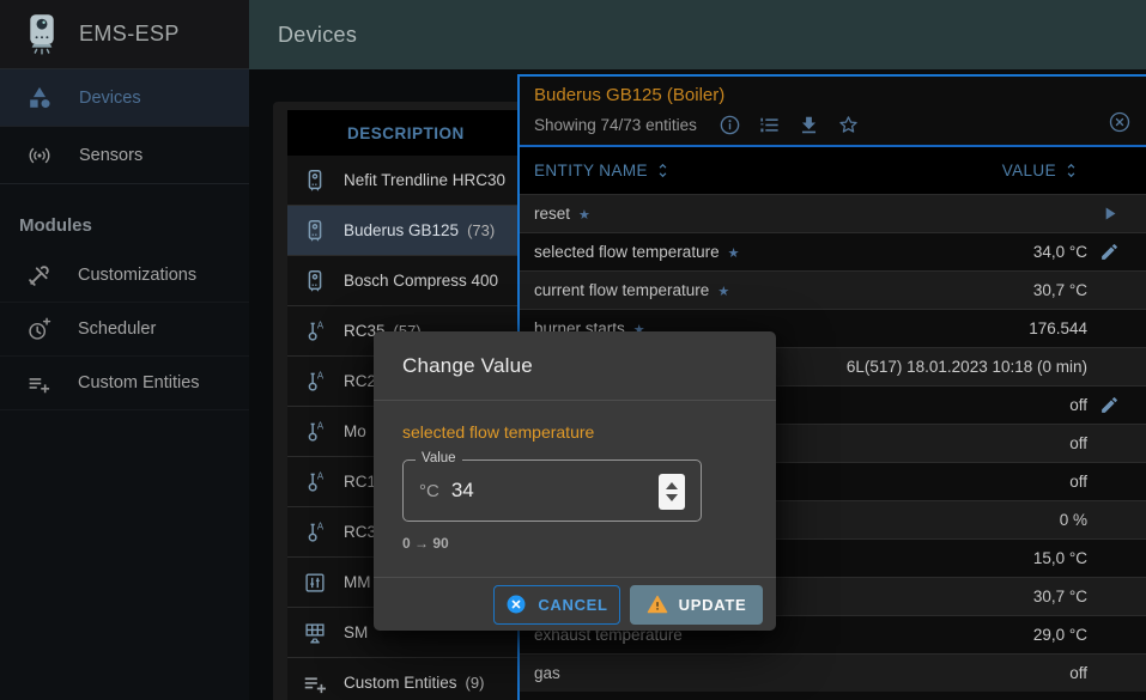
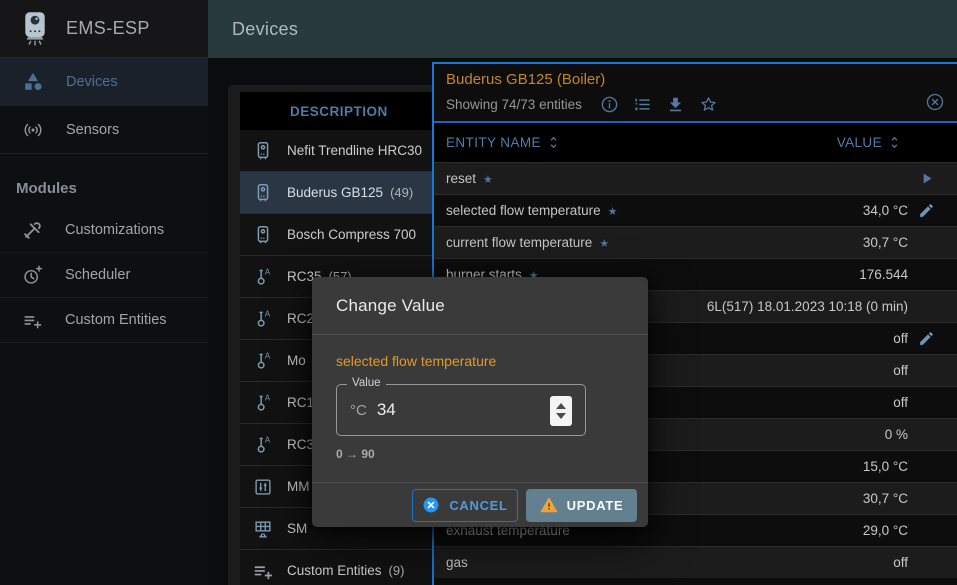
  EMS-ESP
  Devices
  Sensors
  Modules
  Customizations
  Scheduler
  Custom Entities
  Devices
  DESCRIPTION
  Nefit Trendline HRC30
  Buderus GB125
- (73)
+ (49)
- Bosch Compress 400
+ Bosch Compress 700
  A
  RC3
  A
  RC2
  A
  Mo
  A
  RC1
  A
  RC3
  MM
  SM
  Custom Entities
  (9)
  Buderus GB125 (Boiler)
  Showing 74/73 entities
  ENTITY NAME
  VALUE
  reset ★
  selected flow temperature ★
  34,0 °C
  current flow temperature ★
  30,7 °C
  burner starts ★
  176.544
  6L(517) 18.01.2023 10:18 (0 min)
  off
  off
  off
  0 %
  15,0 °C
  30,7 °C
  exhaust temperature
  29,0 °C
  gas
  off
  Change Value
  selected flow temperature
  Value
  °C
  34
  0 → 90
  CANCEL
  UPDATE
